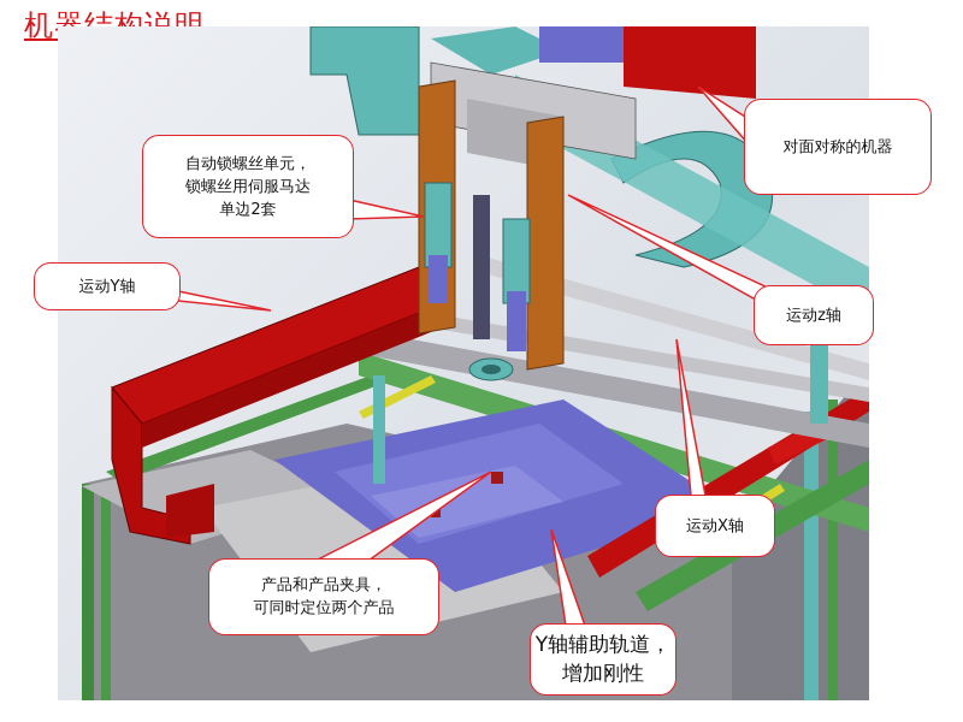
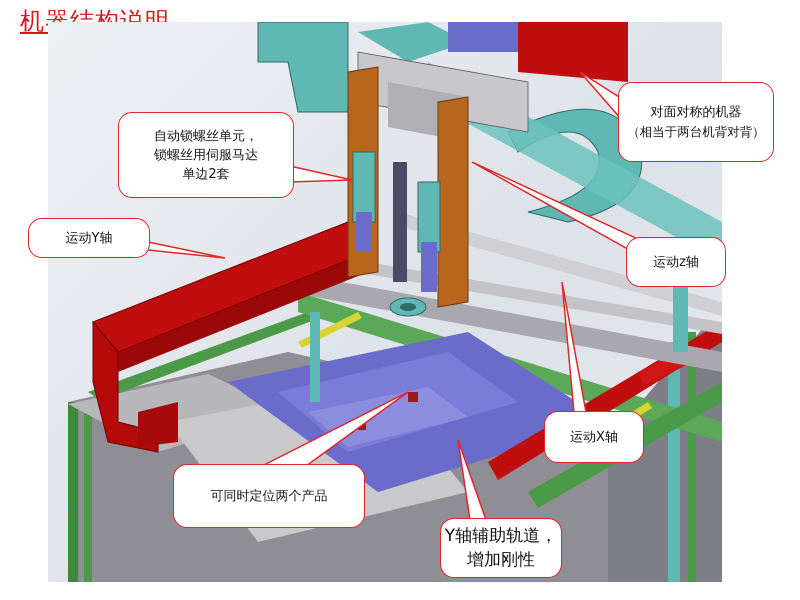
  机器结构说明
  自动锁螺丝单元，
  锁螺丝用伺服马达
  单边2套
  对面对称的机器
+ （相当于两台机背对背）
  运动Y轴
  运动z轴
  运动X轴
- 产品和产品夹具，
  可同时定位两个产品
  Y轴辅助轨道，
  增加刚性
